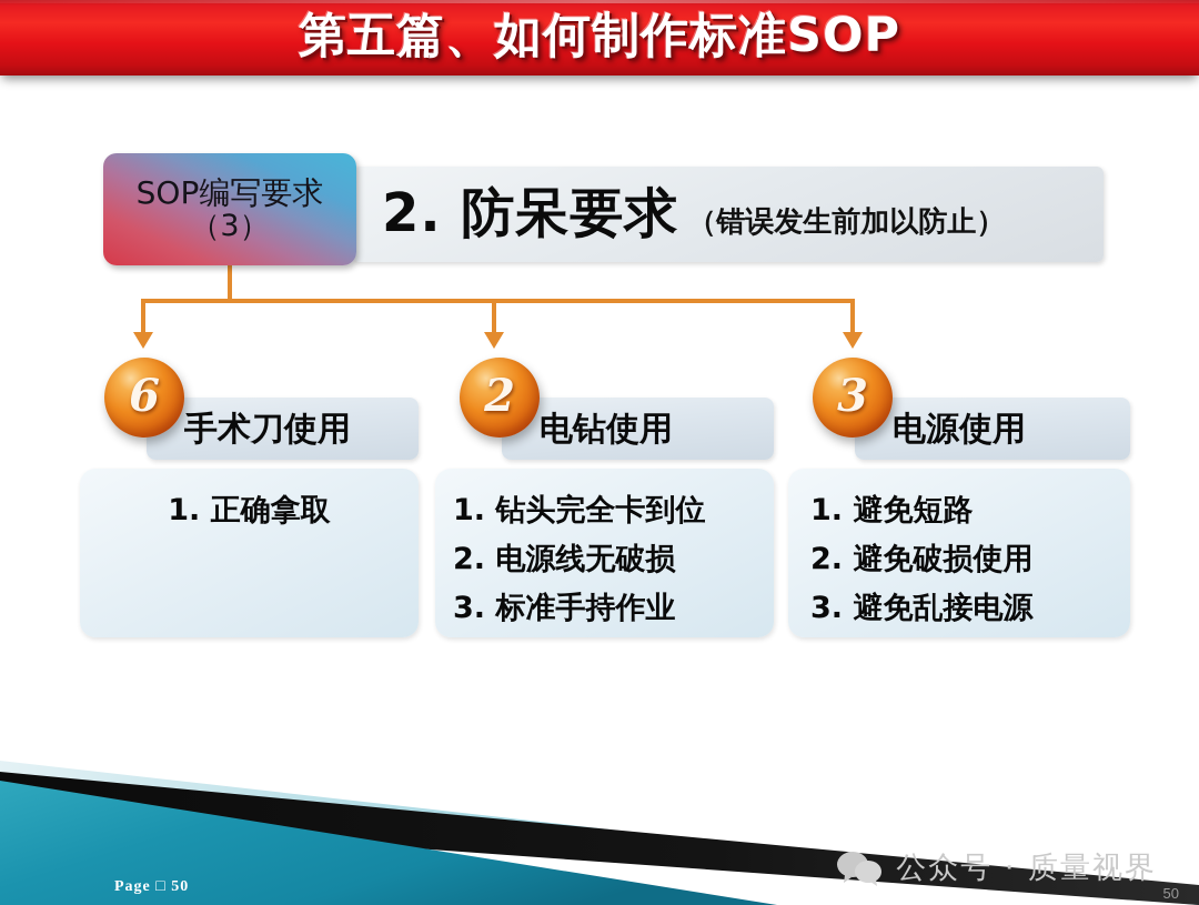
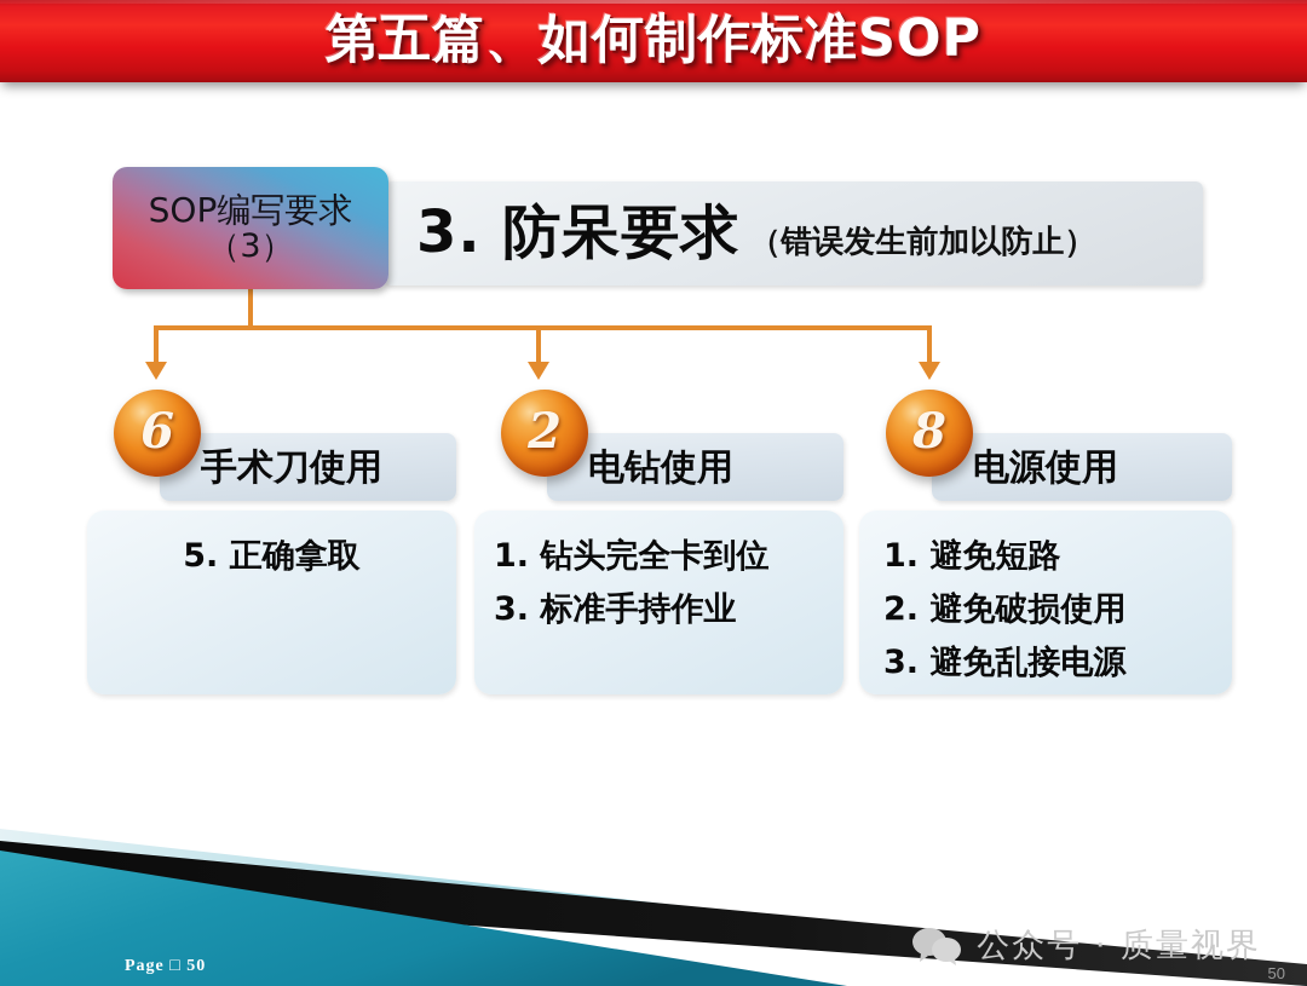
  第五篇、如何制作标准SOP
- 2. 防呆要求
+ 3. 防呆要求
  （错误发生前加以防止）
  SOP编写要求
  （3）
  手术刀使用
  6
- 1. 正确拿取
+ 5. 正确拿取
  电钻使用
  2
  1. 钻头完全卡到位
- 2. 电源线无破损
  3. 标准手持作业
  电源使用
- 3
+ 8
  1. 避免短路
  2. 避免破损使用
  3. 避免乱接电源
  Page □ 50
  公众号 · 质量视界
  50
